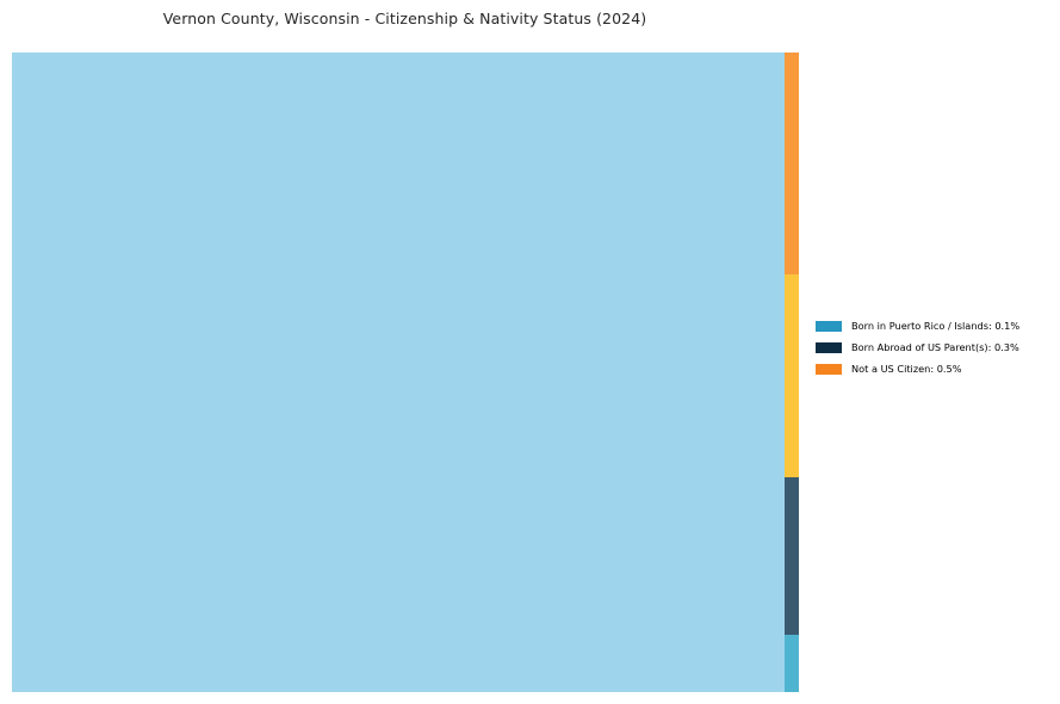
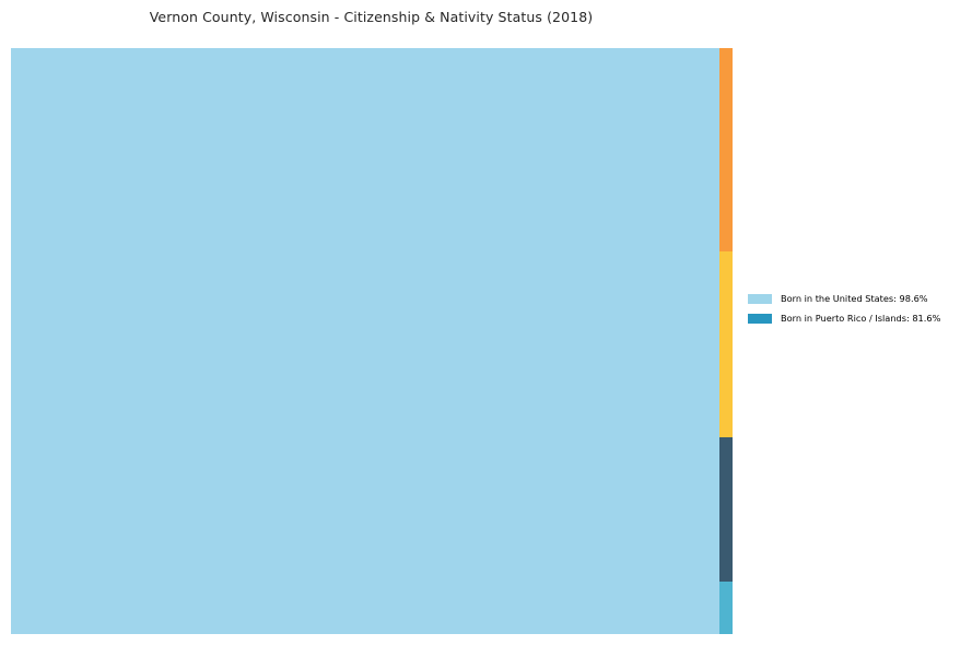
- Vernon County, Wisconsin - Citizenship & Nativity Status (2024)
+ Vernon County, Wisconsin - Citizenship & Nativity Status (2018)
+ Born in the United States: 98.6%
- Born in Puerto Rico / Islands: 0.1%
+ Born in Puerto Rico / Islands: 81.6%
- Born Abroad of US Parent(s): 0.3%
- Not a US Citizen: 0.5%
